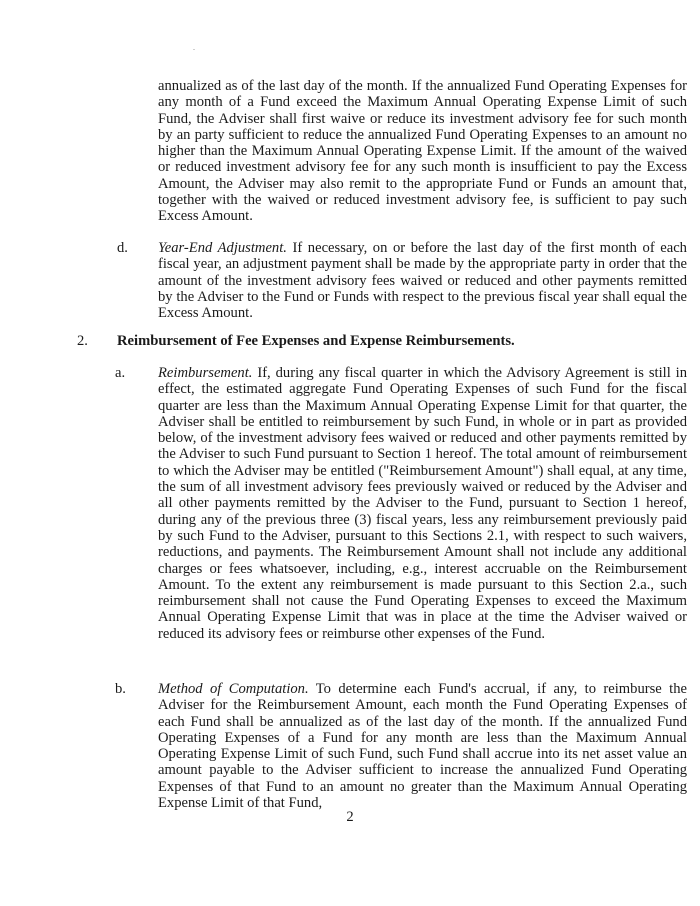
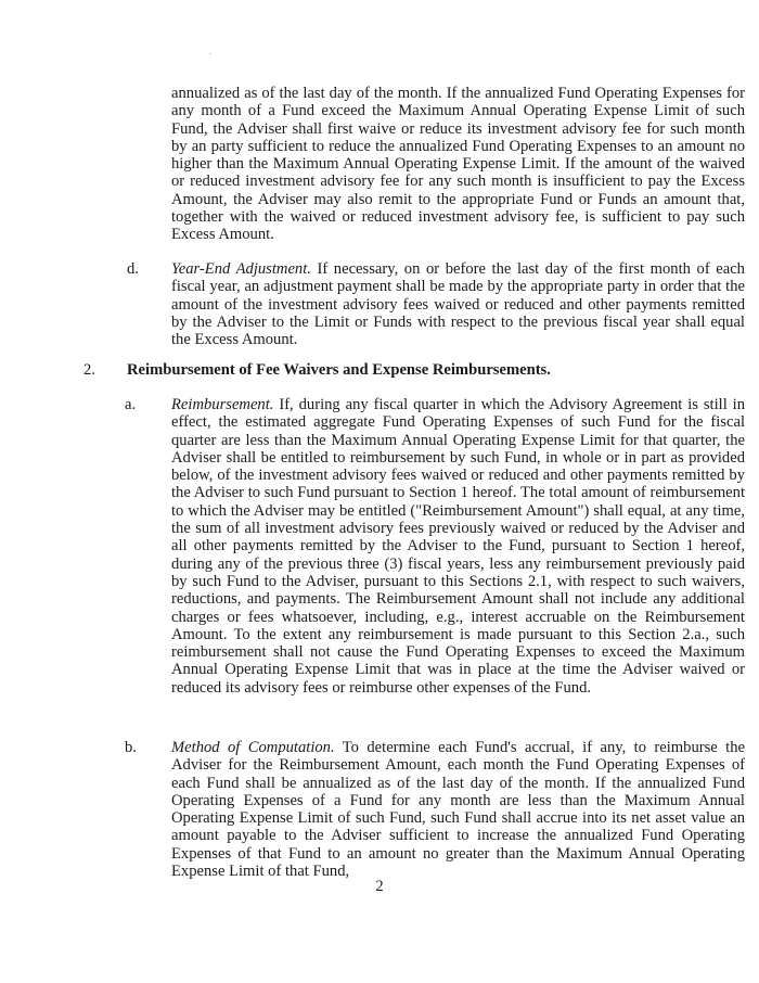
  annualized as of the last day of the month. If the annualized Fund Operating Expenses for any month of a Fund exceed the Maximum Annual Operating Expense Limit of such Fund, the Adviser shall first waive or reduce its investment advisory fee for such month by an party sufficient to reduce the annualized Fund Operating Expenses to an amount no higher than the Maximum Annual Operating Expense Limit. If the amount of the waived or reduced investment advisory fee for any such month is insufficient to pay the Excess Amount, the Adviser may also remit to the appropriate Fund or Funds an amount that, together with the waived or reduced investment advisory fee, is sufficient to pay such Excess Amount.
  d.
- Year-End Adjustment. If necessary, on or before the last day of the first month of each fiscal year, an adjustment payment shall be made by the appropriate party in order that the amount of the investment advisory fees waived or reduced and other payments remitted by the Adviser to the Fund or Funds with respect to the previous fiscal year shall equal the Excess Amount.
+ Year-End Adjustment. If necessary, on or before the last day of the first month of each fiscal year, an adjustment payment shall be made by the appropriate party in order that the amount of the investment advisory fees waived or reduced and other payments remitted by the Adviser to the Limit or Funds with respect to the previous fiscal year shall equal the Excess Amount.
  2.
- Reimbursement of Fee Expenses and Expense Reimbursements.
+ Reimbursement of Fee Waivers and Expense Reimbursements.
  a.
  Reimbursement. If, during any fiscal quarter in which the Advisory Agreement is still in effect, the estimated aggregate Fund Operating Expenses of such Fund for the fiscal quarter are less than the Maximum Annual Operating Expense Limit for that quarter, the Adviser shall be entitled to reimbursement by such Fund, in whole or in part as provided below, of the investment advisory fees waived or reduced and other payments remitted by the Adviser to such Fund pursuant to Section 1 hereof. The total amount of reimbursement to which the Adviser may be entitled ("Reimbursement Amount") shall equal, at any time, the sum of all investment advisory fees previously waived or reduced by the Adviser and all other payments remitted by the Adviser to the Fund, pursuant to Section 1 hereof, during any of the previous three (3) fiscal years, less any reimbursement previously paid by such Fund to the Adviser, pursuant to this Sections 2.1, with respect to such waivers, reductions, and payments. The Reimbursement Amount shall not include any additional charges or fees whatsoever, including, e.g., interest accruable on the Reimbursement Amount. To the extent any reimbursement is made pursuant to this Section 2.a., such reimbursement shall not cause the Fund Operating Expenses to exceed the Maximum Annual Operating Expense Limit that was in place at the time the Adviser waived or reduced its advisory fees or reimburse other expenses of the Fund.
  b.
  Method of Computation. To determine each Fund's accrual, if any, to reimburse the Adviser for the Reimbursement Amount, each month the Fund Operating Expenses of each Fund shall be annualized as of the last day of the month. If the annualized Fund Operating Expenses of a Fund for any month are less than the Maximum Annual Operating Expense Limit of such Fund, such Fund shall accrue into its net asset value an amount payable to the Adviser sufficient to increase the annualized Fund Operating Expenses of that Fund to an amount no greater than the Maximum Annual Operating Expense Limit of that Fund,
  2
